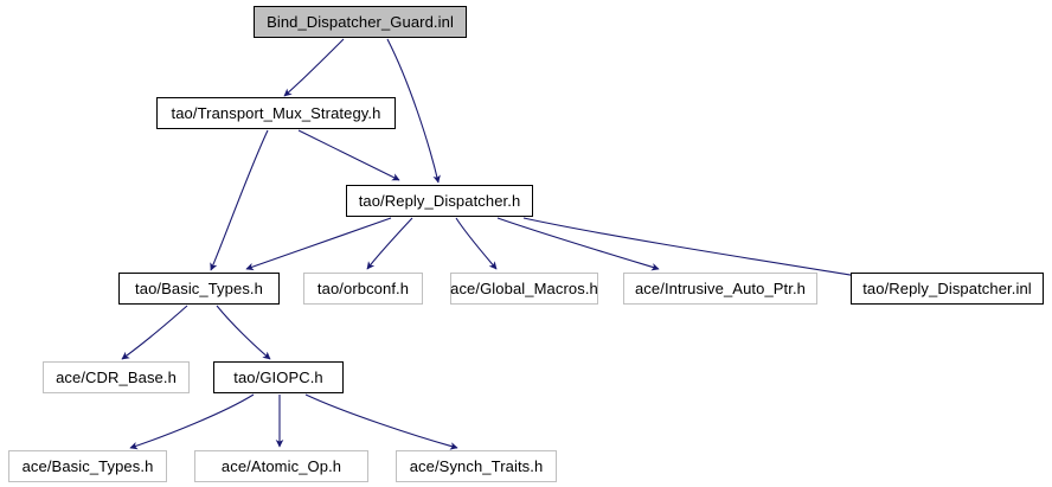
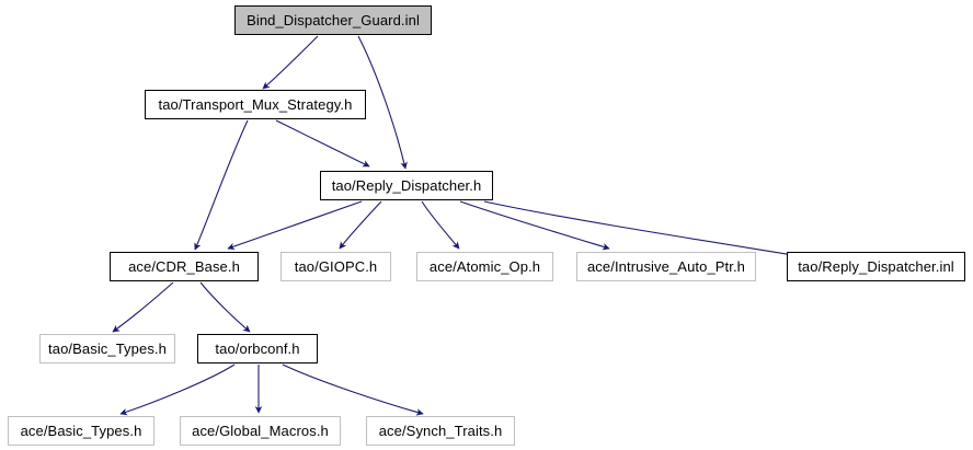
  Bind_Dispatcher_Guard.inl
  tao/Transport_Mux_Strategy.h
  tao/Reply_Dispatcher.h
- tao/Basic_Types.h
+ ace/CDR_Base.h
- tao/orbconf.h
+ tao/GIOPC.h
- ace/Global_Macros.h
+ ace/Atomic_Op.h
  ace/Intrusive_Auto_Ptr.h
  tao/Reply_Dispatcher.inl
- ace/CDR_Base.h
+ tao/Basic_Types.h
- tao/GIOPC.h
+ tao/orbconf.h
  ace/Basic_Types.h
- ace/Atomic_Op.h
+ ace/Global_Macros.h
  ace/Synch_Traits.h
